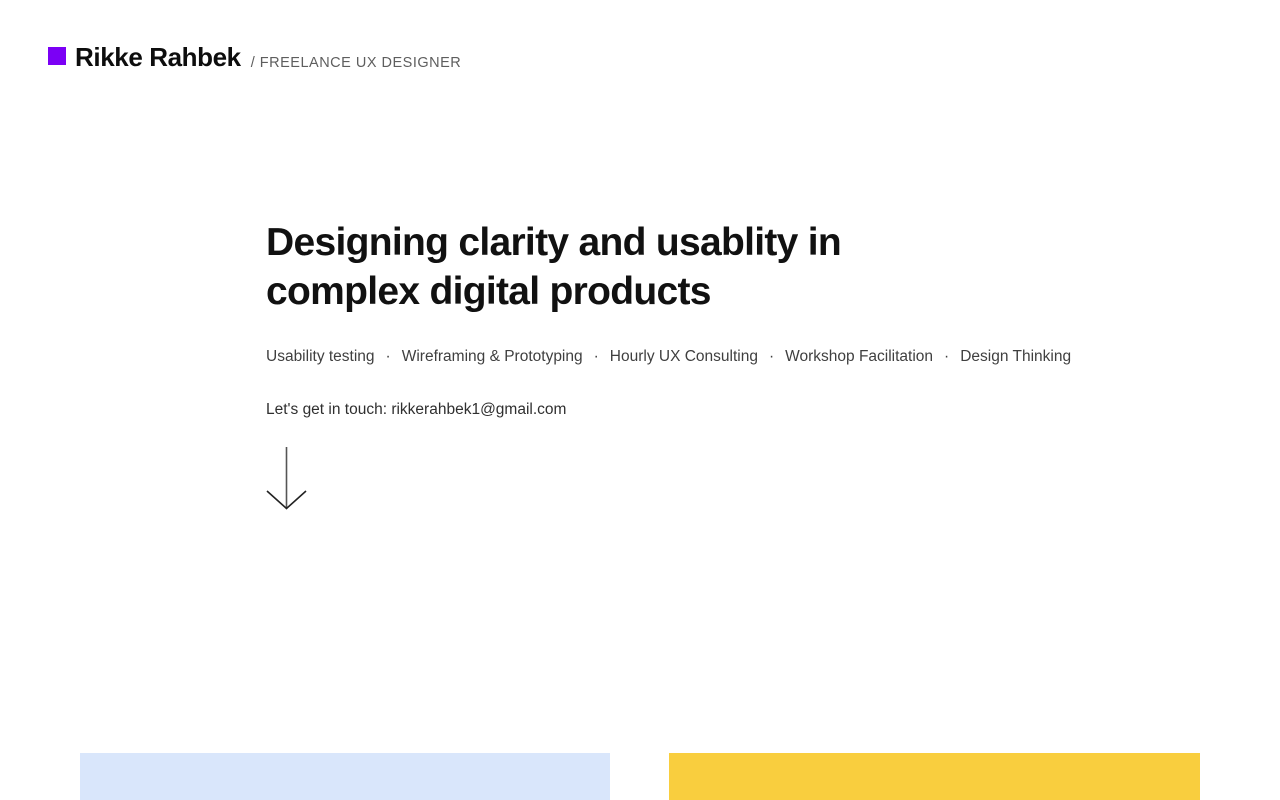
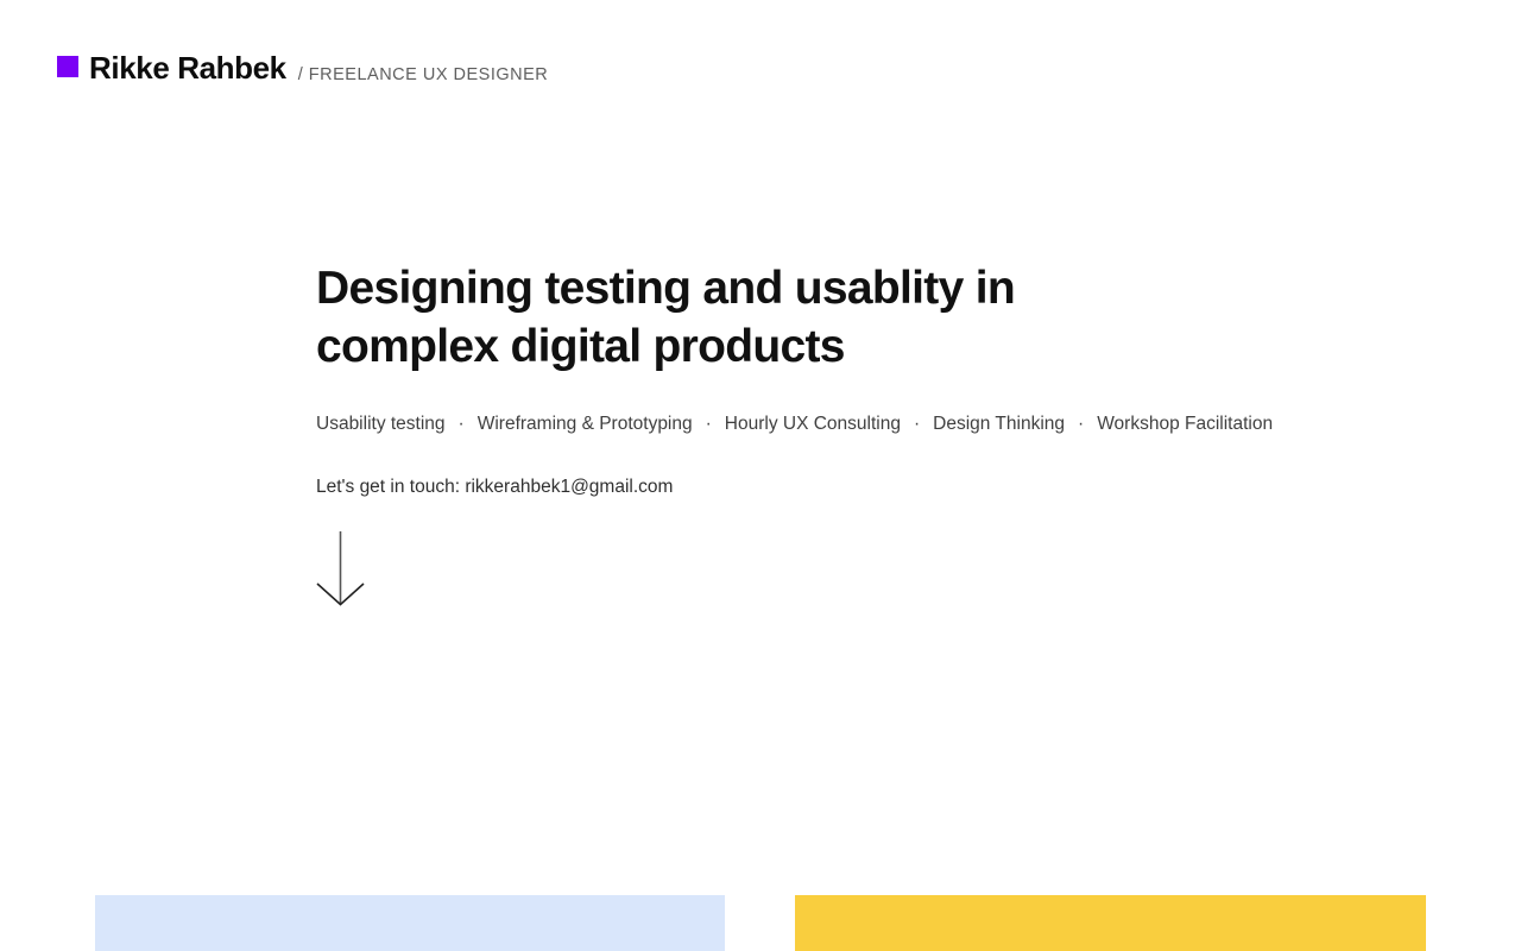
  Rikke Rahbek
  / FREELANCE UX DESIGNER
- Designing clarity and usablity in
+ Designing testing and usablity in
  complex digital products
  Usability testing
  ·
  Wireframing & Prototyping
  ·
  Hourly UX Consulting
  ·
- Workshop Facilitation
+ Design Thinking
  ·
- Design Thinking
+ Workshop Facilitation
  Let's get in touch: rikkerahbek1@gmail.com
